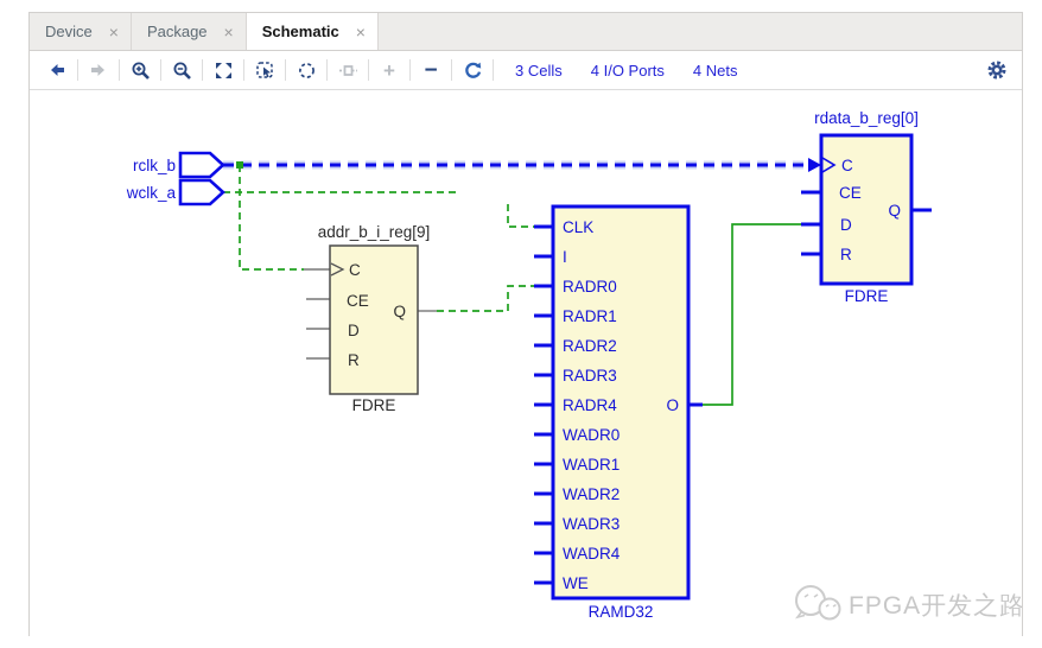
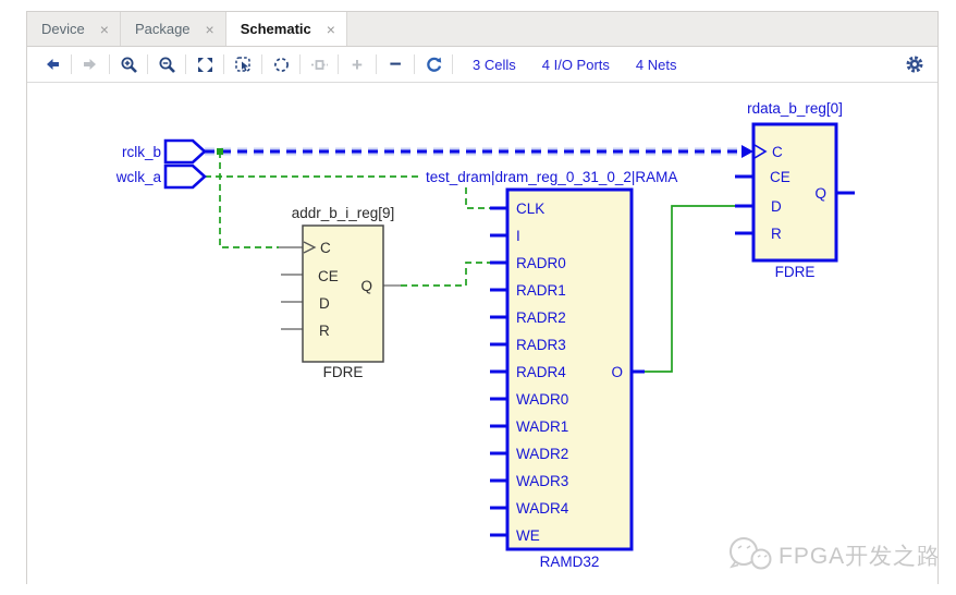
  Device
  ×
  Package
  ×
  Schematic
  ×
  +
  −
  3 Cells
  4 I/O Ports
  4 Nets
  rclk_b
  wclk_a
  addr_b_i_reg[9]
  C
  CE
  D
  R
  Q
  FDRE
+ test_dram|dram_reg_0_31_0_2|RAMA
  CLK
  I
  RADR0
  RADR1
  RADR2
  RADR3
  RADR4
  WADR0
  WADR1
  WADR2
  WADR3
  WADR4
  WE
  O
  RAMD32
  rdata_b_reg[0]
  C
  CE
  D
  R
  Q
  FDRE
  FPGA开发之路
